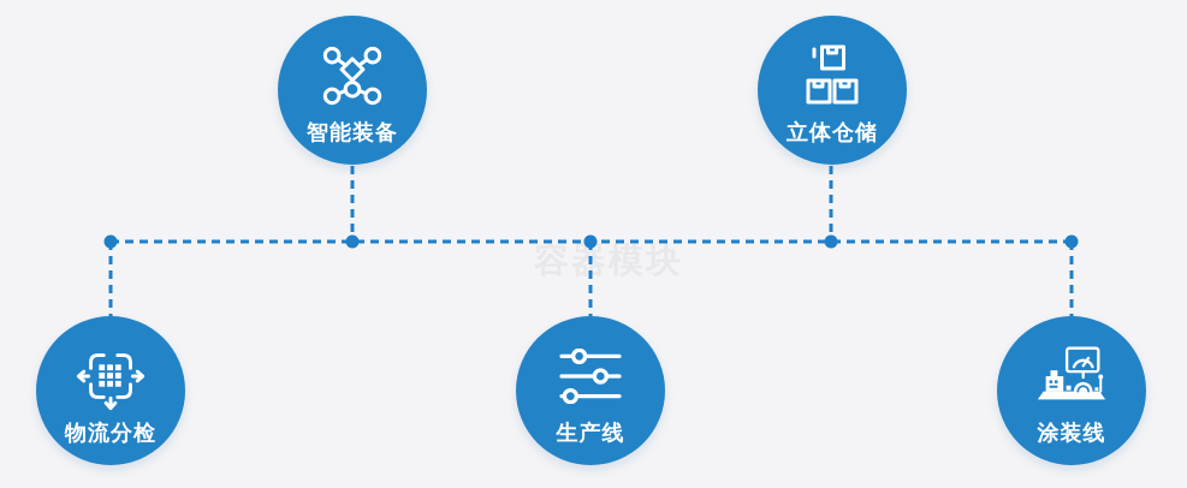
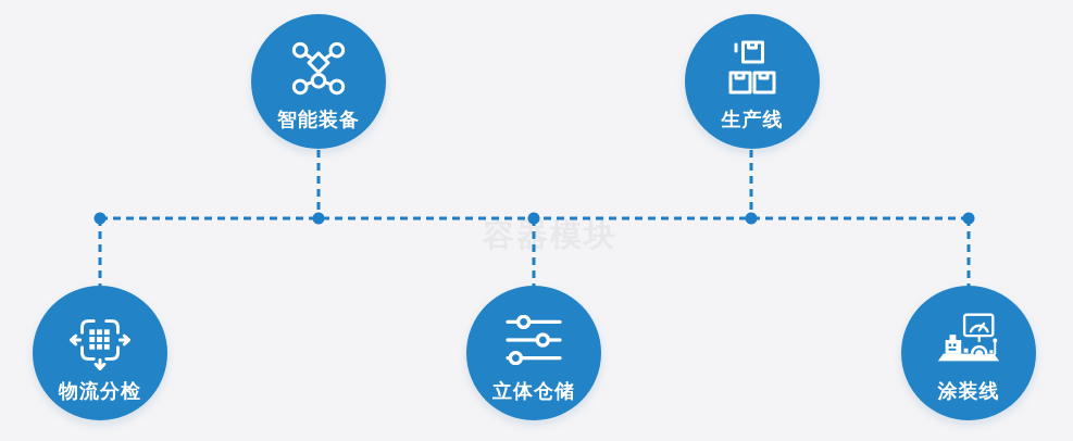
  容模块
  智能装备
- 立体仓储
+ 生产线
  物流分检
- 生产线
+ 立体仓储
  涂装线
